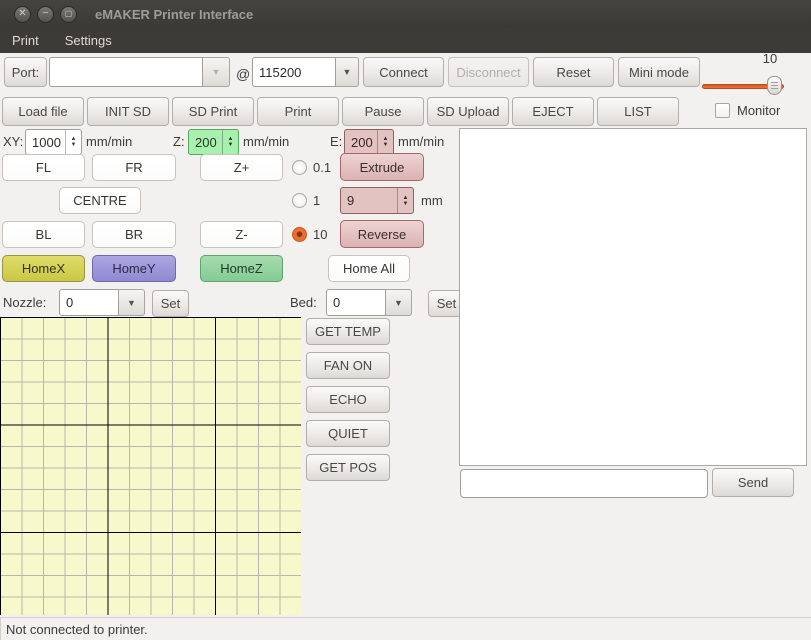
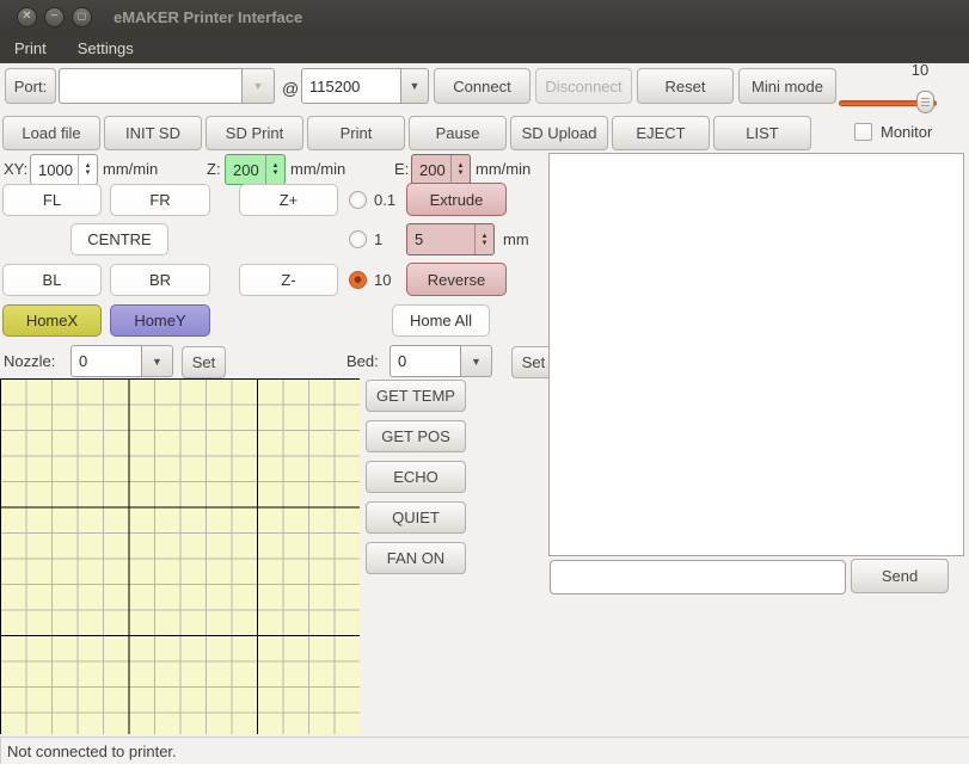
  ✕
  −
  ▢
  eMAKER Printer Interface
  Print
  Settings
  Port:
  ▼
  @
  115200
  ▼
  Connect
  Disconnect
  Reset
  Mini mode
  10
  Load file
  INIT SD
  SD Print
  Print
  Pause
  SD Upload
  EJECT
  LIST
  Monitor
  XY:
  1000
  mm/min
  Z:
  200
  mm/min
  E:
  200
  mm/min
  FL
  FR
  Z+
  0.1
  Extrude
  CENTRE
  1
- 9
+ 5
  mm
  BL
  BR
  Z-
  10
  Reverse
  HomeX
  HomeY
- HomeZ
  Home All
  Nozzle:
  0
  ▼
  Set
  Bed:
  0
  ▼
  Set
  GET TEMP
- FAN ON
+ GET POS
  ECHO
  QUIET
- GET POS
+ FAN ON
  Send
  Not connected to printer.
